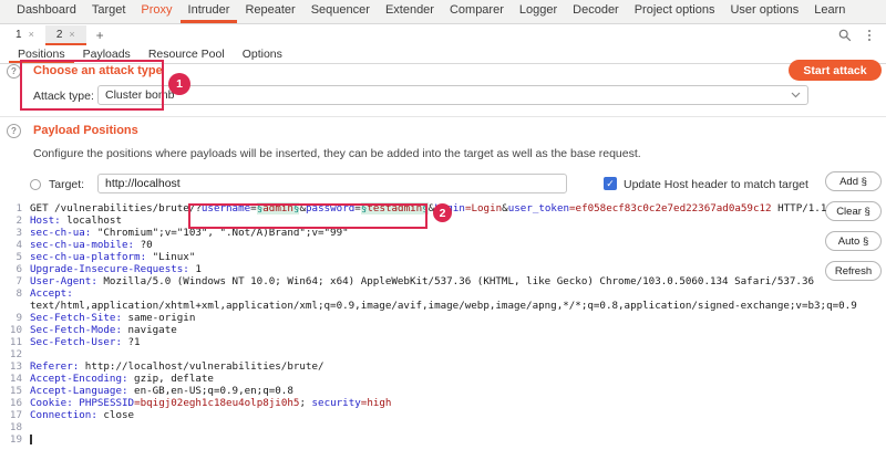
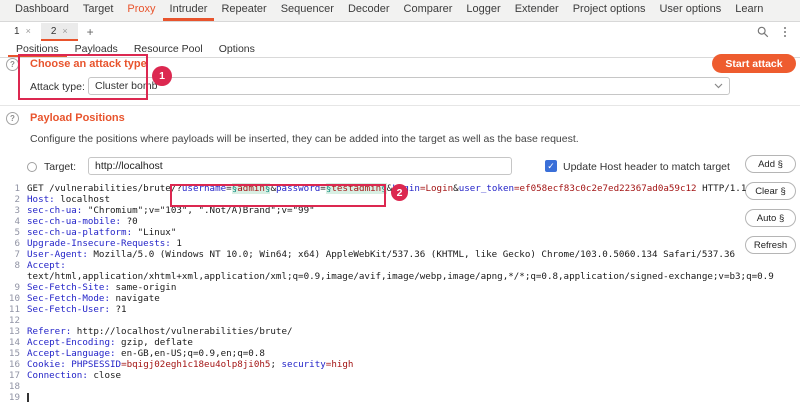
  Dashboard
  Target
  Proxy
  Intruder
  Repeater
  Sequencer
- Extender
+ Decoder
  Comparer
  Logger
- Decoder
+ Extender
  Project options
  User options
  Learn
  1
  ×
  2
  ×
  +
  Positions
  Payloads
  Resource Pool
  Options
  ?
  Choose an attack type
  Attack type:
  Cluster bomb
  Start attack
  ?
  Payload Positions
  Configure the positions where payloads will be inserted, they can be added into the target as well as the base request.
  Target:
  http://localhost
  ✓
  Update Host header to match target
  Add §
  Clear §
  Auto §
  Refresh
  1
  GET /vulnerabilities/brute/?username=§admin§&password=§testadmin§& in=Login&user_token=ef058ecf83c0c2e7ed22367ad0a59c12 HTTP/1.1
  2
  Host: localhost
  3
  sec-ch-ua: "Chromium";v="103", ".Not/A)Brand";v="99"
  4
  sec-ch-ua-mobile: ?0
  5
  sec-ch-ua-platform: "Linux"
  6
  Upgrade-Insecure-Requests: 1
  7
  User-Agent: Mozilla/5.0 (Windows NT 10.0; Win64; x64) AppleWebKit/537.36 (KHTML, like Gecko) Chrome/103.0.5060.134 Safari/537.36
  8
  Accept:
  text/html,application/xhtml+xml,application/xml;q=0.9,image/avif,image/webp,image/apng,*/*;q=0.8,application/signed-exchange;v=b3;q=0.9
  9
  Sec-Fetch-Site: same-origin
  10
  Sec-Fetch-Mode: navigate
  11
  Sec-Fetch-User: ?1
  12
  13
  Referer: http://localhost/vulnerabilities/brute/
  14
  Accept-Encoding: gzip, deflate
  15
  Accept-Language: en-GB,en-US;q=0.9,en;q=0.8
  16
  Cookie: PHPSESSID=bqigj02egh1c18eu4olp8ji0h5; security=high
  17
  Connection: close
  18
  19
  1
  2
